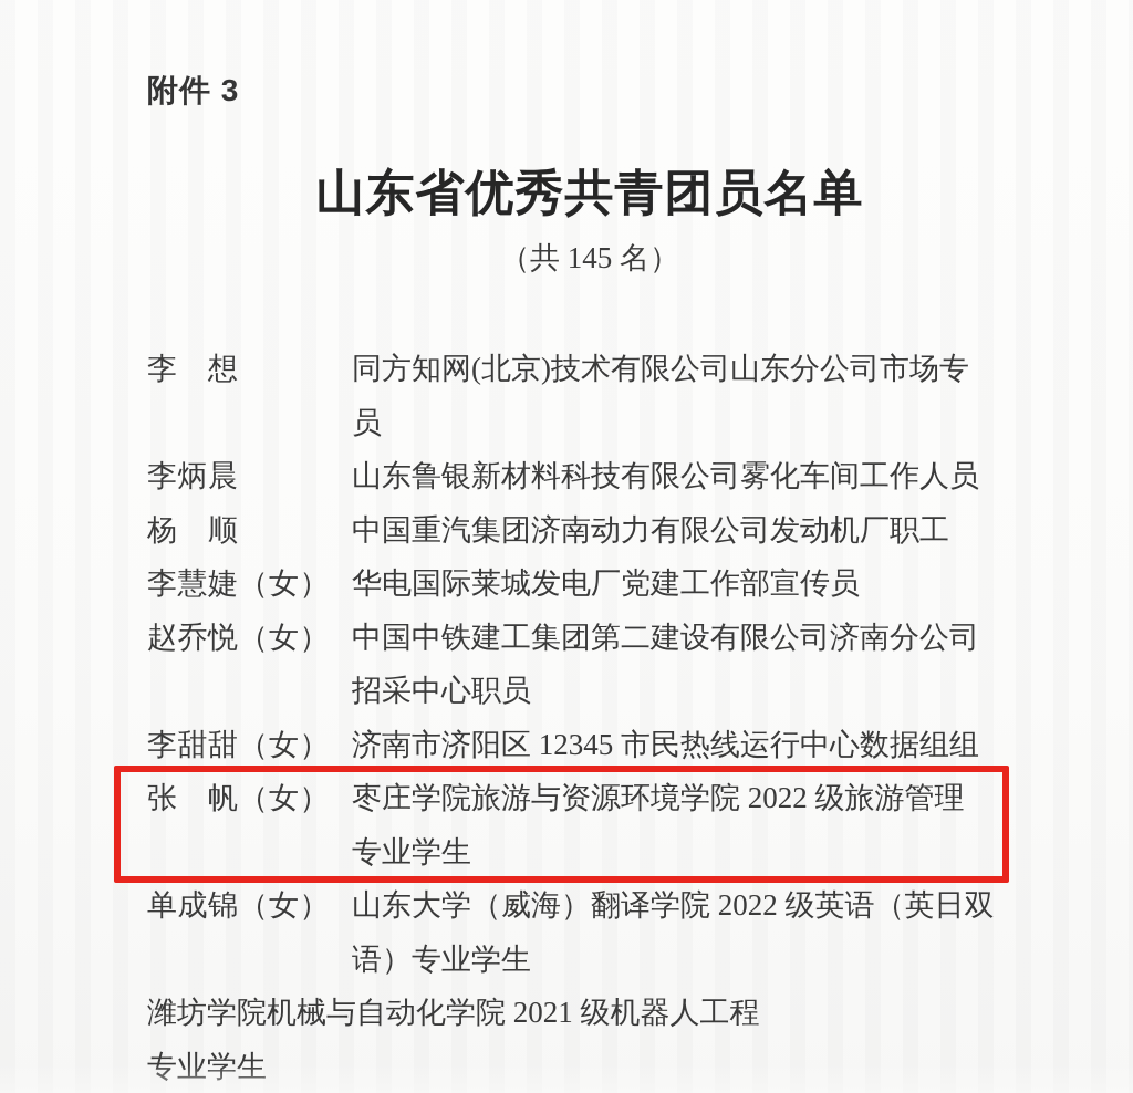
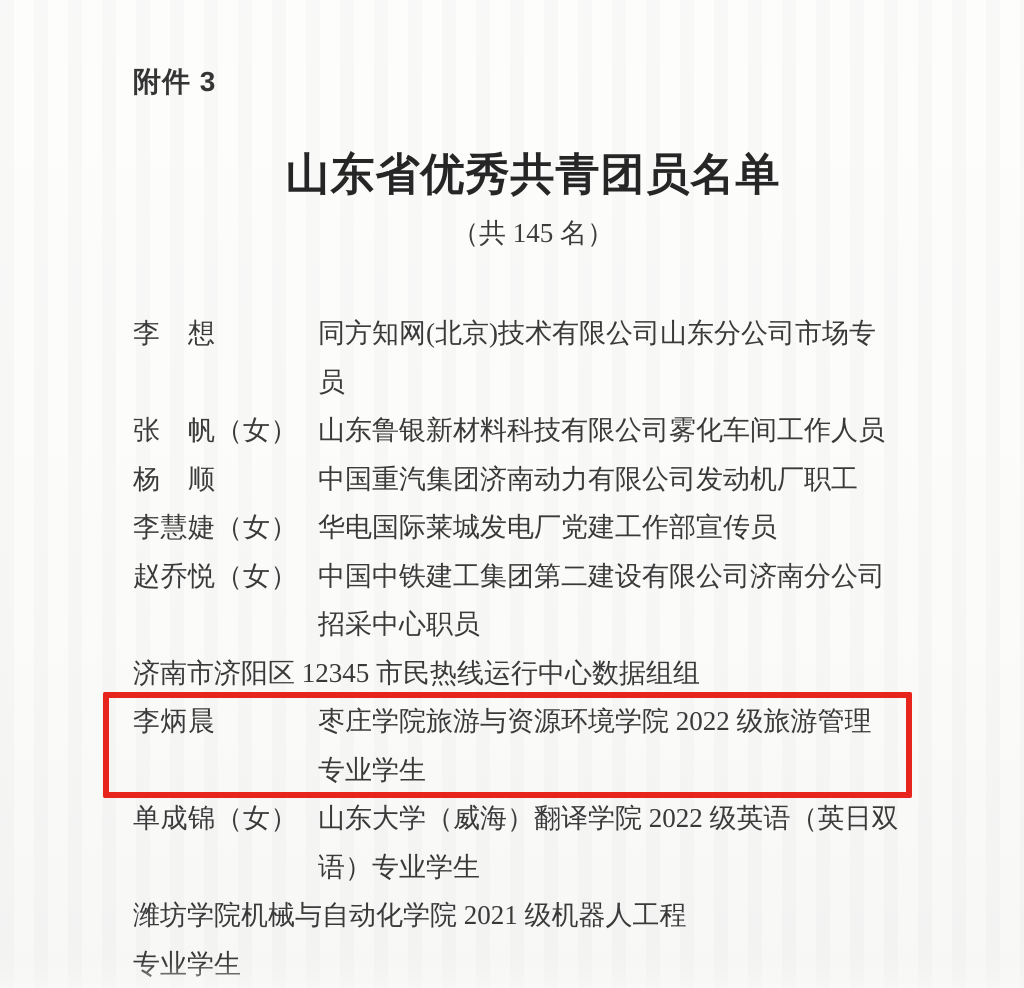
  附件 3
  山东省优秀共青团员名单
  （共 145 名）
  李 想
  同方知网(北京)技术有限公司山东分公司市场专
  员
- 李炳晨
+ 张 帆（女）
  山东鲁银新材料科技有限公司雾化车间工作人员
  杨 顺
  中国重汽集团济南动力有限公司发动机厂职工
  李慧婕（女）
  华电国际莱城发电厂党建工作部宣传员
  赵乔悦（女）
  中国中铁建工集团第二建设有限公司济南分公司
  招采中心职员
- 李甜甜（女）
  济南市济阳区 12345 市民热线运行中心数据组组
- 张 帆（女）
+ 李炳晨
  枣庄学院旅游与资源环境学院 2022 级旅游管理
  专业学生
  单成锦（女）
  山东大学（威海）翻译学院 2022 级英语（英日双
  语）专业学生
  潍坊学院机械与自动化学院 2021 级机器人工程
